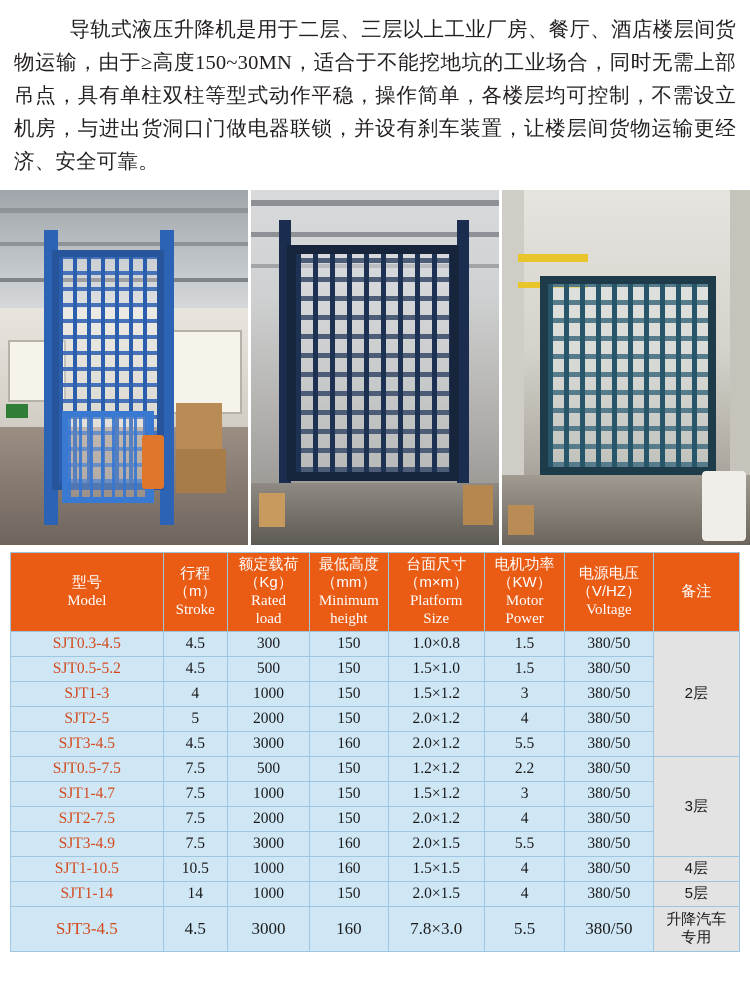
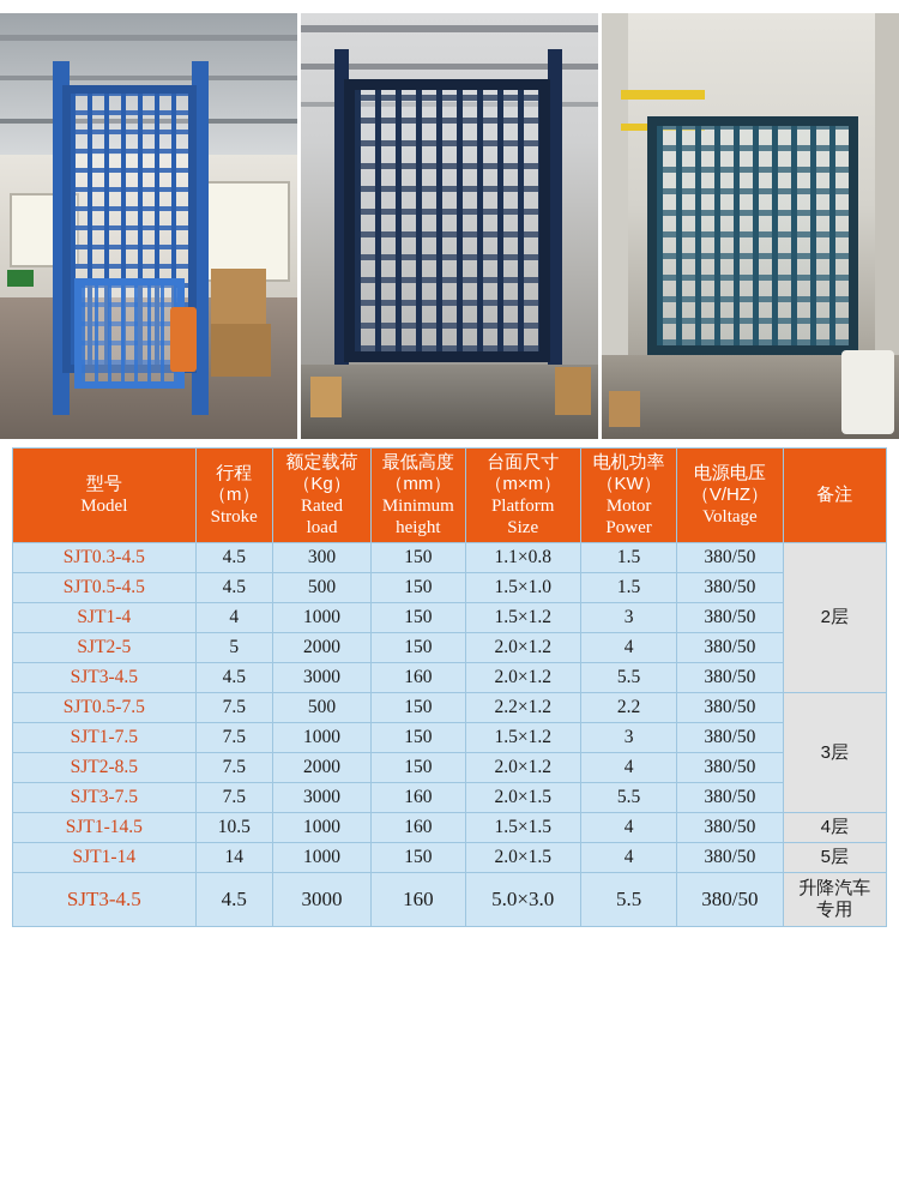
- 导轨式液压升降机是用于二层、三层以上工业厂房、餐厅、酒店楼层间货物运输，由于≥高度150~30MN，适合于不能挖地坑的工业场合，同时无需上部吊点，具有单柱双柱等型式动作平稳，操作简单，各楼层均可控制，不需设立机房，与进出货洞口门做电器联锁，并设有刹车装置，让楼层间货物运输更经济、安全可靠。
  型号 Model	行程 （m） Stroke	额定载荷 （Kg） Rated load	最低高度 （mm） Minimum height	台面尺寸 （m×m） Platform Size	电机功率 （KW） Motor Power	电源电压 （V/HZ） Voltage	备注
- SJT0.3-4.5	4.5	300	150	1.0×0.8	1.5	380/50	2层
+ SJT0.3-4.5	4.5	300	150	1.1×0.8	1.5	380/50	2层
- SJT0.5-5.2	4.5	500	150	1.5×1.0	1.5	380/50
+ SJT0.5-4.5	4.5	500	150	1.5×1.0	1.5	380/50
- SJT1-3	4	1000	150	1.5×1.2	3	380/50
+ SJT1-4	4	1000	150	1.5×1.2	3	380/50
  SJT2-5	5	2000	150	2.0×1.2	4	380/50
  SJT3-4.5	4.5	3000	160	2.0×1.2	5.5	380/50
- SJT0.5-7.5	7.5	500	150	1.2×1.2	2.2	380/50	3层
+ SJT0.5-7.5	7.5	500	150	2.2×1.2	2.2	380/50	3层
- SJT1-4.7	7.5	1000	150	1.5×1.2	3	380/50
+ SJT1-7.5	7.5	1000	150	1.5×1.2	3	380/50
- SJT2-7.5	7.5	2000	150	2.0×1.2	4	380/50
+ SJT2-8.5	7.5	2000	150	2.0×1.2	4	380/50
- SJT3-4.9	7.5	3000	160	2.0×1.5	5.5	380/50
+ SJT3-7.5	7.5	3000	160	2.0×1.5	5.5	380/50
- SJT1-10.5	10.5	1000	160	1.5×1.5	4	380/50	4层
+ SJT1-14.5	10.5	1000	160	1.5×1.5	4	380/50	4层
  SJT1-14	14	1000	150	2.0×1.5	4	380/50	5层
- SJT3-4.5	4.5	3000	160	7.8×3.0	5.5	380/50	升降汽车 专用
+ SJT3-4.5	4.5	3000	160	5.0×3.0	5.5	380/50	升降汽车 专用
